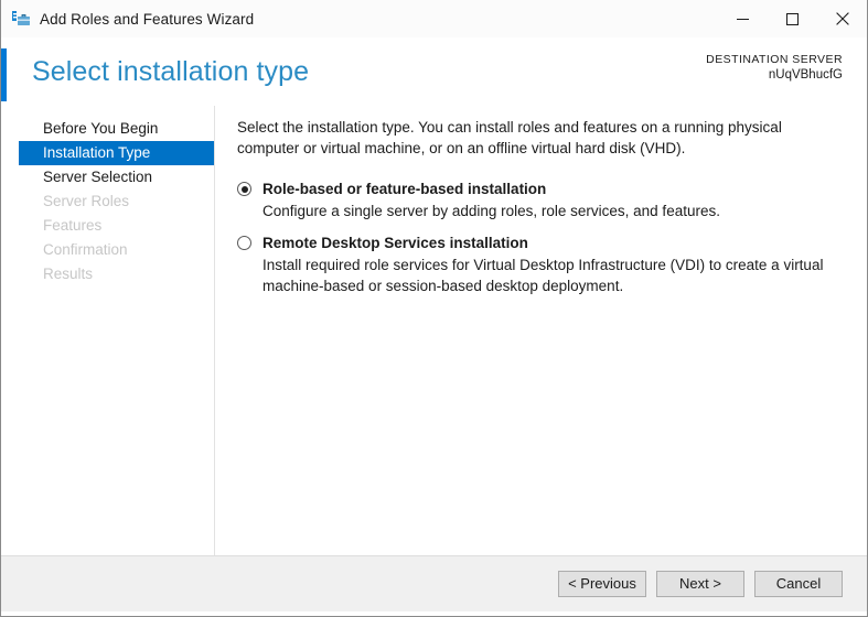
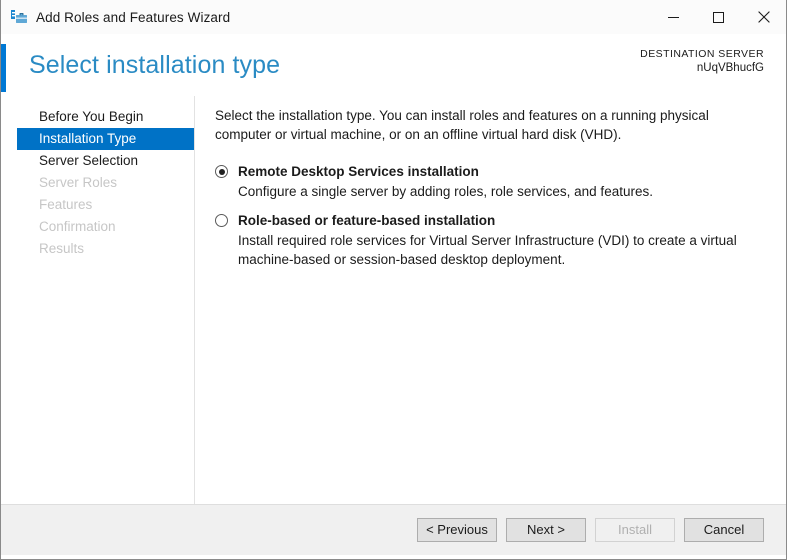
  Add Roles and Features Wizard
  Select installation type
  DESTINATION SERVER
  nUqVBhucfG
  Before You Begin
  Installation Type
  Server Selection
  Server Roles
  Features
  Confirmation
  Results
  Select the installation type. You can install roles and features on a running physical computer or virtual machine, or on an offline virtual hard disk (VHD).
- Role-based or feature-based installation
+ Remote Desktop Services installation
  Configure a single server by adding roles, role services, and features.
- Remote Desktop Services installation
+ Role-based or feature-based installation
- Install required role services for Virtual Desktop Infrastructure (VDI) to create a virtual machine-based or session-based desktop deployment.
+ Install required role services for Virtual Server Infrastructure (VDI) to create a virtual machine-based or session-based desktop deployment.
  < Previous
  Next >
+ Install
  Cancel
